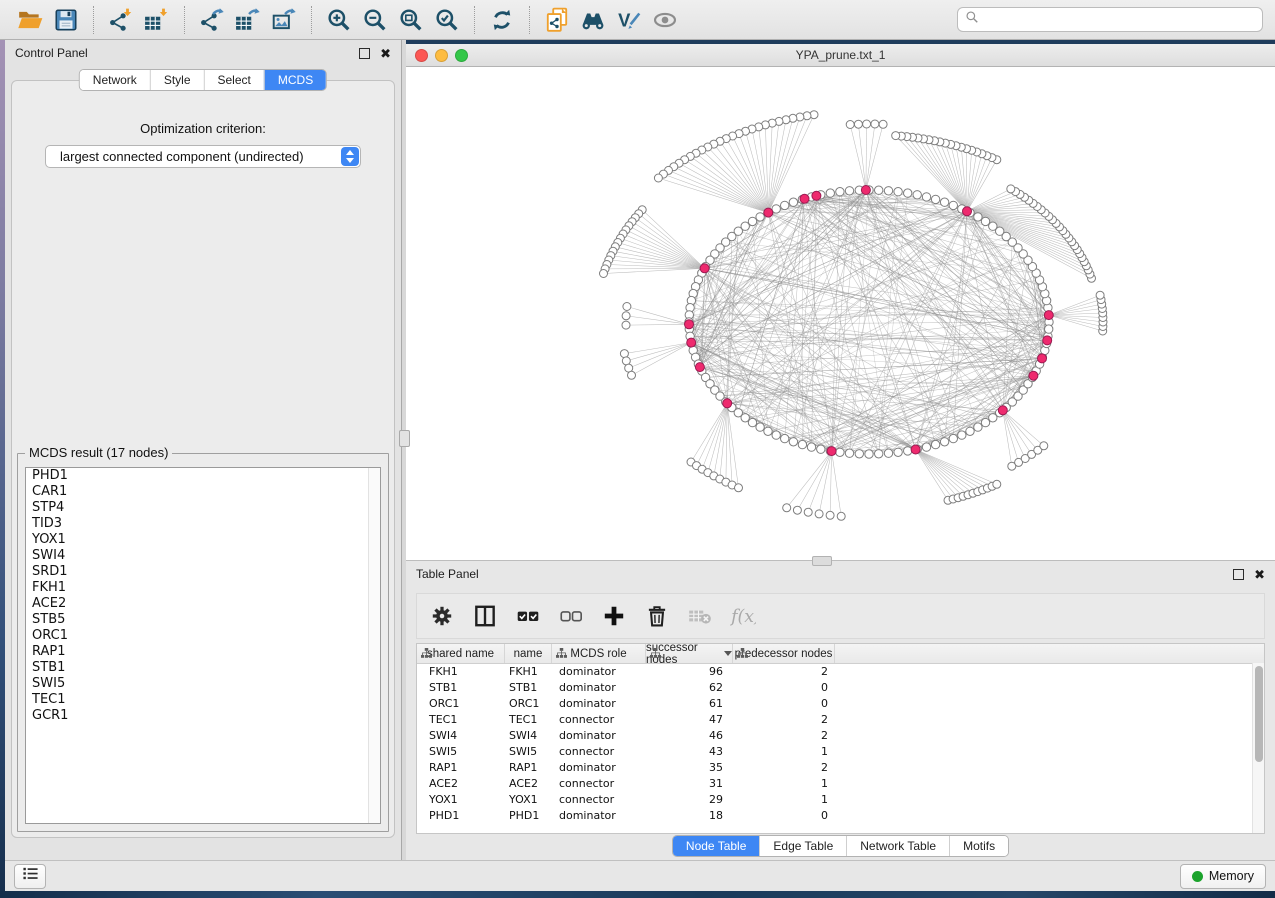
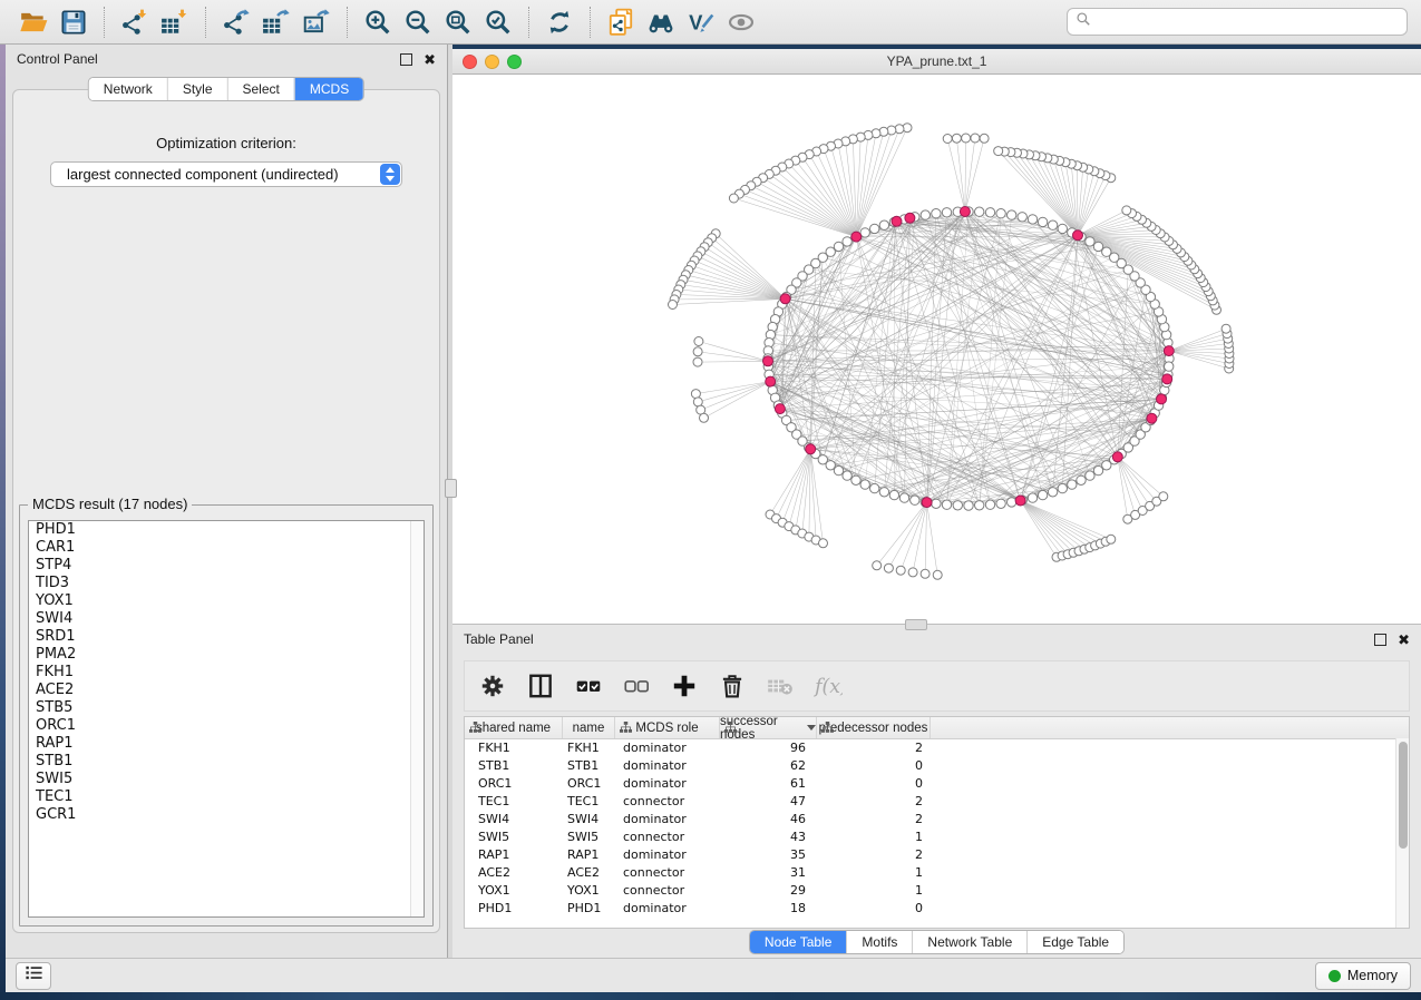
  V
  Control Panel
  ✖
  Network
  Style
  Select
  MCDS
  Optimization criterion:
  largest connected component (undirected)
  MCDS result (17 nodes)
  PHD1
  CAR1
  STP4
  TID3
  YOX1
  SWI4
  SRD1
+ PMA2
  FKH1
  ACE2
  STB5
  ORC1
  RAP1
  STB1
  SWI5
  TEC1
  GCR1
  YPA_prune.txt_1
  Table Panel
  ✖
  f(x
  shared name
  name
  MCDS role
  successor nodes
  pedecessor nodes
  FKH1
  FKH1
  dominator
  96
  2
  STB1
  STB1
  dominator
  62
  0
  ORC1
  ORC1
  dominator
  61
  0
  TEC1
  TEC1
  connector
  47
  2
  SWI4
  SWI4
  dominator
  46
  2
  SWI5
  SWI5
  connector
  43
  1
  RAP1
  RAP1
  dominator
  35
  2
  ACE2
  ACE2
  connector
  31
  1
  YOX1
  YOX1
  connector
  29
  1
  PHD1
  PHD1
  dominator
  18
  0
  Node Table
- Edge Table
+ Motifs
  Network Table
- Motifs
+ Edge Table
  Memory
